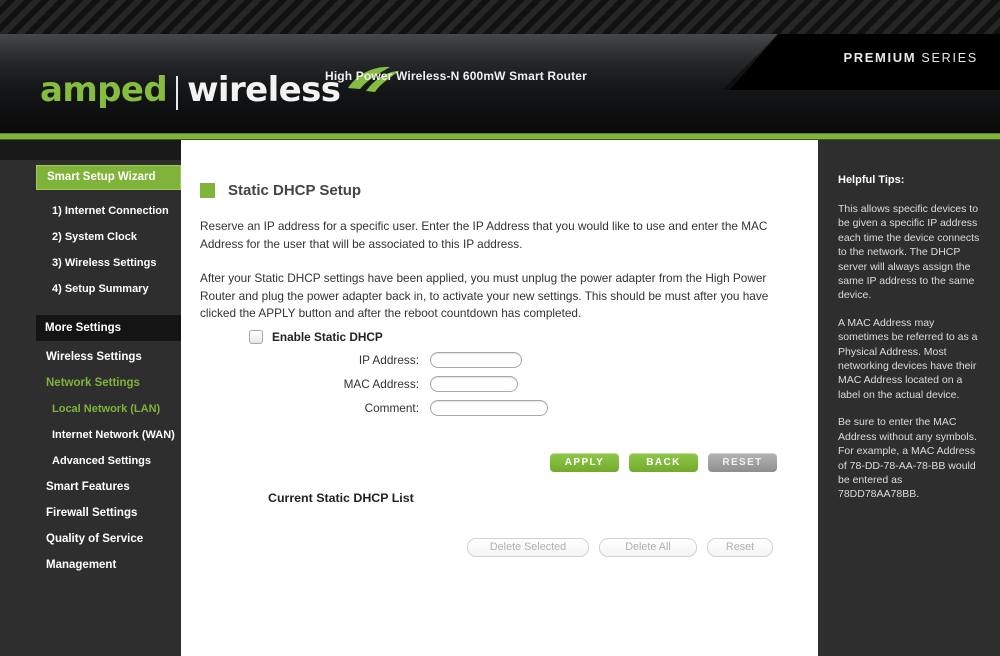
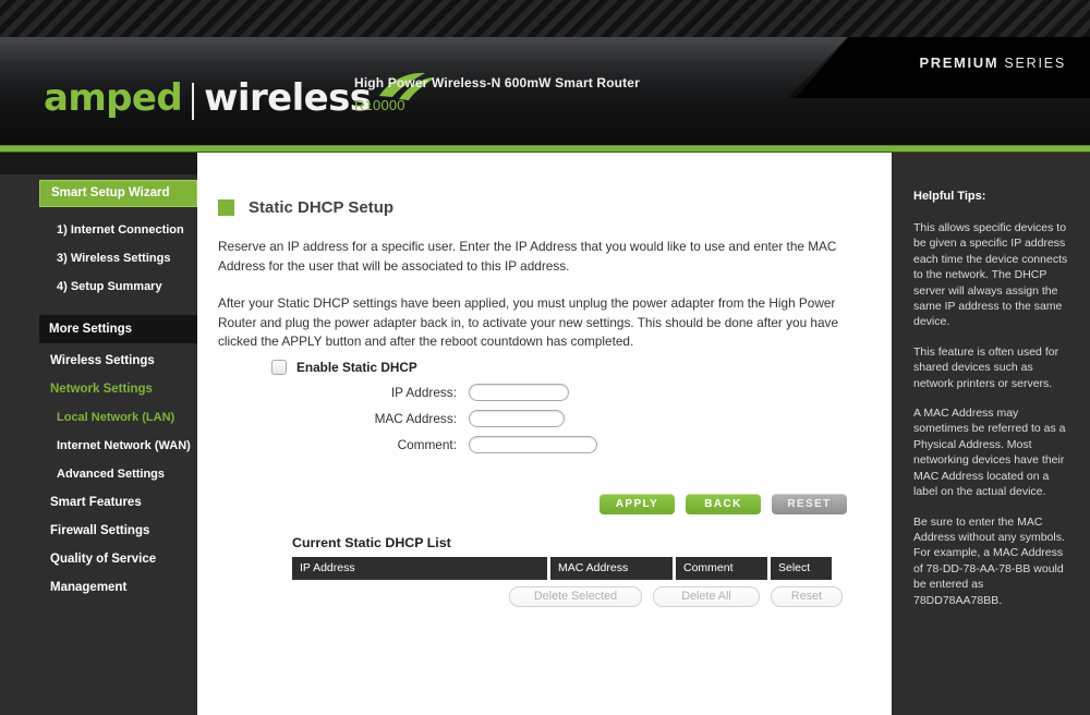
  PREMIUM SERIES
  amped
  wireless
  High Power Wireless-N 600mW Smart Router
+ R10000
  Smart Setup Wizard
  1) Internet Connection
- 2) System Clock
  3) Wireless Settings
  4) Setup Summary
  More Settings
  Wireless Settings
  Network Settings
  Local Network (LAN)
  Internet Network (WAN)
  Advanced Settings
  Smart Features
  Firewall Settings
  Quality of Service
  Management
  Static DHCP Setup
  Reserve an IP address for a specific user. Enter the IP Address that you would like to use and enter the MAC Address for the user that will be associated to this IP address.
- After your Static DHCP settings have been applied, you must unplug the power adapter from the High Power Router and plug the power adapter back in, to activate your new settings. This should be must after you have clicked the APPLY button and after the reboot countdown has completed.
+ After your Static DHCP settings have been applied, you must unplug the power adapter from the High Power Router and plug the power adapter back in, to activate your new settings. This should be done after you have clicked the APPLY button and after the reboot countdown has completed.
  Enable Static DHCP
  IP Address:
  MAC Address:
  Comment:
  APPLY
  BACK
  RESET
  Current Static DHCP List
+ IP Address
+ MAC Address
+ Comment
+ Select
  Delete Selected
  Delete All
  Reset
  Helpful Tips:
  This allows specific devices to be given a specific IP address each time the device connects to the network. The DHCP server will always assign the same IP address to the same device.
+ This feature is often used for shared devices such as network printers or servers.
  A MAC Address may sometimes be referred to as a Physical Address. Most networking devices have their MAC Address located on a label on the actual device.
  Be sure to enter the MAC Address without any symbols. For example, a MAC Address of 78-DD-78-AA-78-BB would be entered as 78DD78AA78BB.
